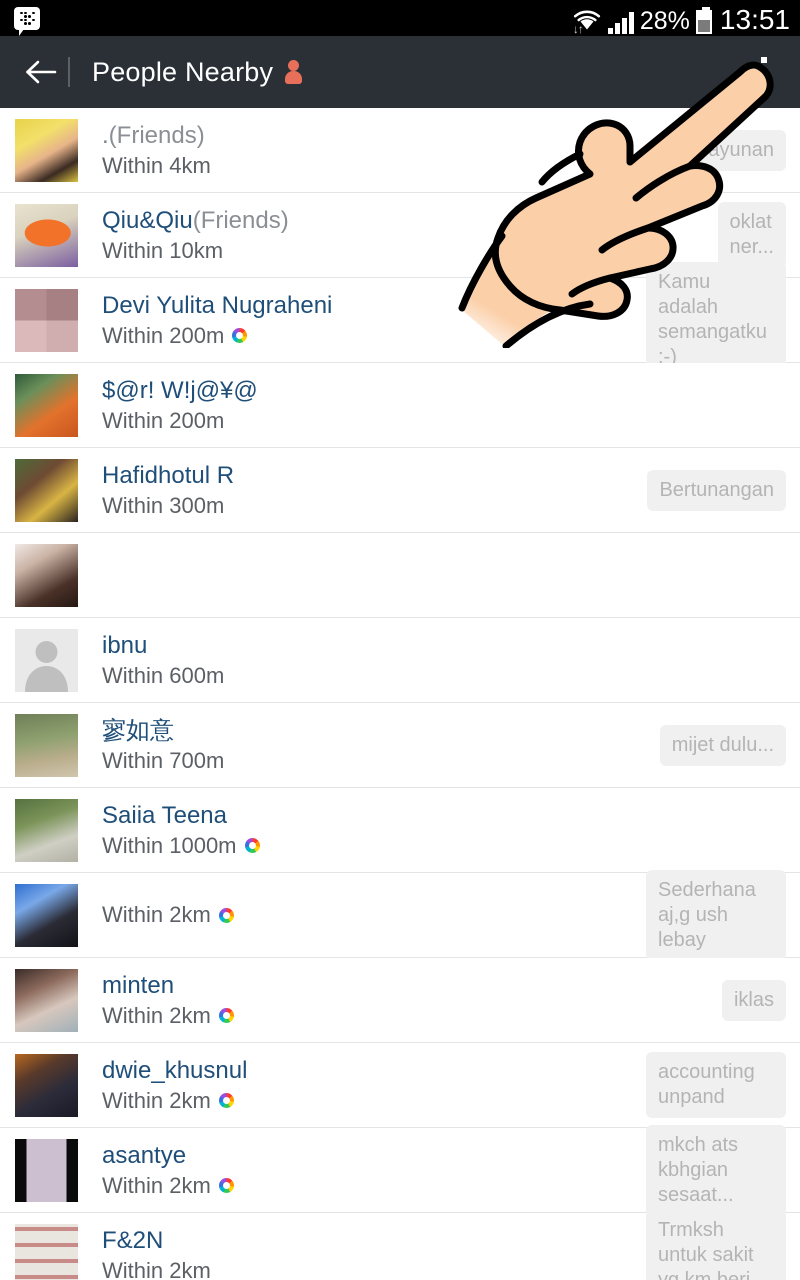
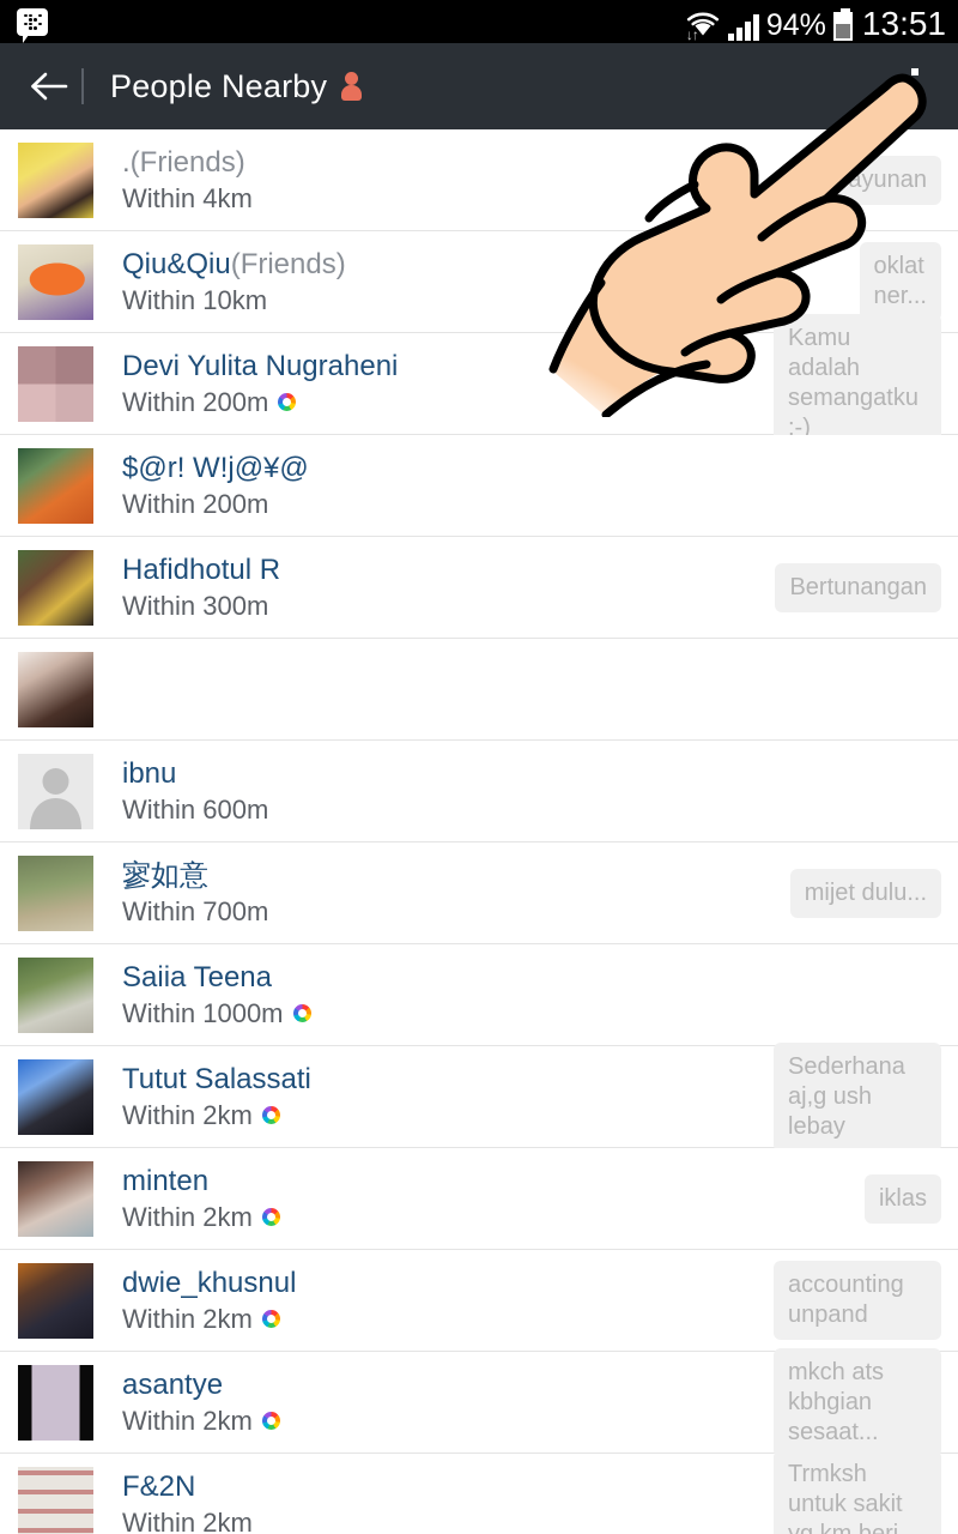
  ↓↑
- 28%
+ 94%
  13:51
  People Nearby
  .(Friends)
  Within 4km
  ayunan
  Qiu&Qiu(Friends)
  Within 10km
  oklat
  ner...
  Devi Yulita Nugraheni
  Within 200m
  Kamu adalah semangatku :-)
  $@r! W!j@¥@
  Within 200m
  Hafidhotul R
  Within 300m
  Bertunangan
  ibnu
  Within 600m
  寥如意
  Within 700m
  mijet dulu...
  Saiia Teena
  Within 1000m
+ Tutut Salassati
  Within 2km
  Sederhana aj,g ush lebay
  minten
  Within 2km
  iklas
  dwie_khusnul
  Within 2km
  accounting unpand
  asantye
  Within 2km
  mkch ats kbhgian sesaat...
  F&2N
  Within 2km
